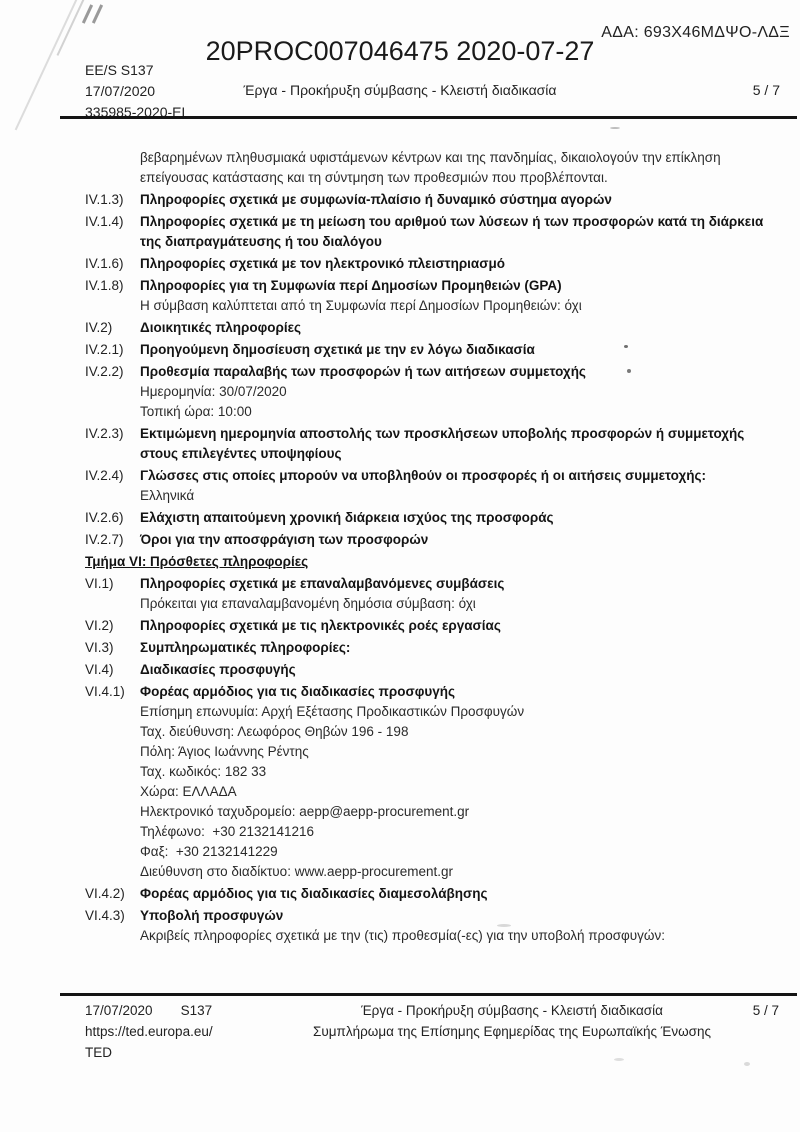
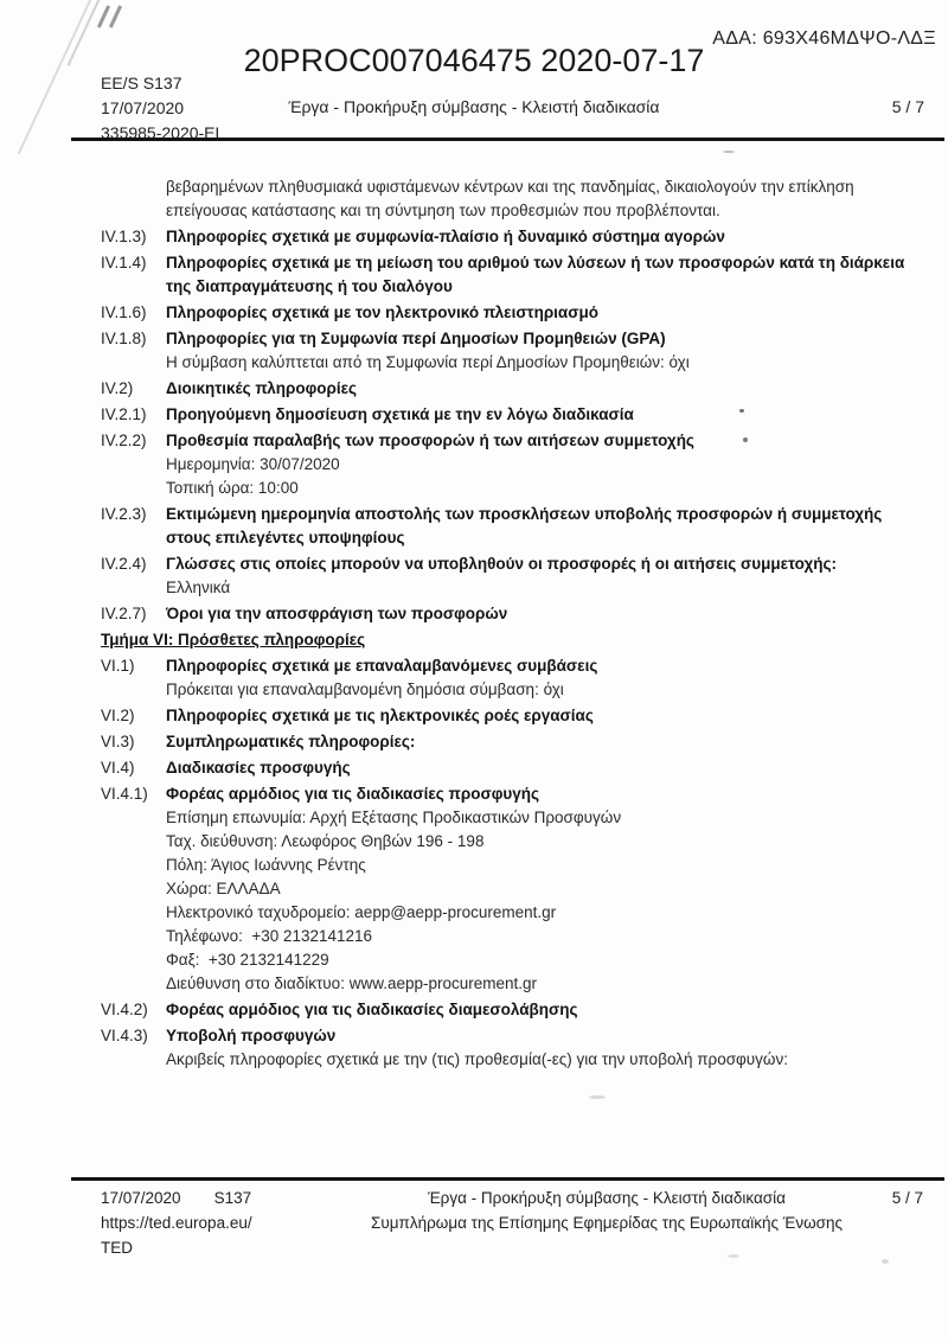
  ΑΔΑ: 693Χ46ΜΔΨΟ-ΛΔΞ
- 20PROC007046475 2020-07-27
+ 20PROC007046475 2020-07-17
  EE/S S137
  17/07/2020
  335985-2020-EL
  Έργα - Προκήρυξη σύμβασης - Κλειστή διαδικασία
  5 / 7
  βεβαρημένων πληθυσμιακά υφιστάμενων κέντρων και της πανδημίας, δικαιολογούν την επίκληση επείγουσας κατάστασης και τη σύντμηση των προθεσμιών που προβλέπονται.
  IV.1.3)
  Πληροφορίες σχετικά με συμφωνία-πλαίσιο ή δυναμικό σύστημα αγορών
  IV.1.4)
  Πληροφορίες σχετικά με τη μείωση του αριθμού των λύσεων ή των προσφορών κατά τη διάρκεια της διαπραγμάτευσης ή του διαλόγου
  IV.1.6)
  Πληροφορίες σχετικά με τον ηλεκτρονικό πλειστηριασμό
  IV.1.8)
  Πληροφορίες για τη Συμφωνία περί Δημοσίων Προμηθειών (GPA)
  Η σύμβαση καλύπτεται από τη Συμφωνία περί Δημοσίων Προμηθειών: όχι
  IV.2)
  Διοικητικές πληροφορίες
  IV.2.1)
  Προηγούμενη δημοσίευση σχετικά με την εν λόγω διαδικασία
  IV.2.2)
  Προθεσμία παραλαβής των προσφορών ή των αιτήσεων συμμετοχής
  Ημερομηνία: 30/07/2020
  Τοπική ώρα: 10:00
  IV.2.3)
  Εκτιμώμενη ημερομηνία αποστολής των προσκλήσεων υποβολής προσφορών ή συμμετοχής στους επιλεγέντες υποψηφίους
  IV.2.4)
  Γλώσσες στις οποίες μπορούν να υποβληθούν οι προσφορές ή οι αιτήσεις συμμετοχής:
  Ελληνικά
- IV.2.6)
- Ελάχιστη απαιτούμενη χρονική διάρκεια ισχύος της προσφοράς
  IV.2.7)
  Όροι για την αποσφράγιση των προσφορών
  Τμήμα VI: Πρόσθετες πληροφορίες
  VI.1)
  Πληροφορίες σχετικά με επαναλαμβανόμενες συμβάσεις
  Πρόκειται για επαναλαμβανομένη δημόσια σύμβαση: όχι
  VI.2)
  Πληροφορίες σχετικά με τις ηλεκτρονικές ροές εργασίας
  VI.3)
  Συμπληρωματικές πληροφορίες:
  VI.4)
  Διαδικασίες προσφυγής
  VI.4.1)
  Φορέας αρμόδιος για τις διαδικασίες προσφυγής
  Επίσημη επωνυμία: Αρχή Εξέτασης Προδικαστικών Προσφυγών
  Ταχ. διεύθυνση: Λεωφόρος Θηβών 196 - 198
  Πόλη: Άγιος Ιωάννης Ρέντης
- Ταχ. κωδικός: 182 33
  Χώρα: ΕΛΛΑΔΑ
  Ηλεκτρονικό ταχυδρομείο: aepp@aepp-procurement.gr
  Τηλέφωνο: +30 2132141216
  Φαξ: +30 2132141229
  Διεύθυνση στο διαδίκτυο: www.aepp-procurement.gr
  VI.4.2)
  Φορέας αρμόδιος για τις διαδικασίες διαμεσολάβησης
  VI.4.3)
  Υποβολή προσφυγών
  Ακριβείς πληροφορίες σχετικά με την (τις) προθεσμία(-ες) για την υποβολή προσφυγών:
  17/07/2020 S137
  https://ted.europa.eu/
  TED
  Έργα - Προκήρυξη σύμβασης - Κλειστή διαδικασία
  Συμπλήρωμα της Επίσημης Εφημερίδας της Ευρωπαϊκής Ένωσης
  5 / 7
